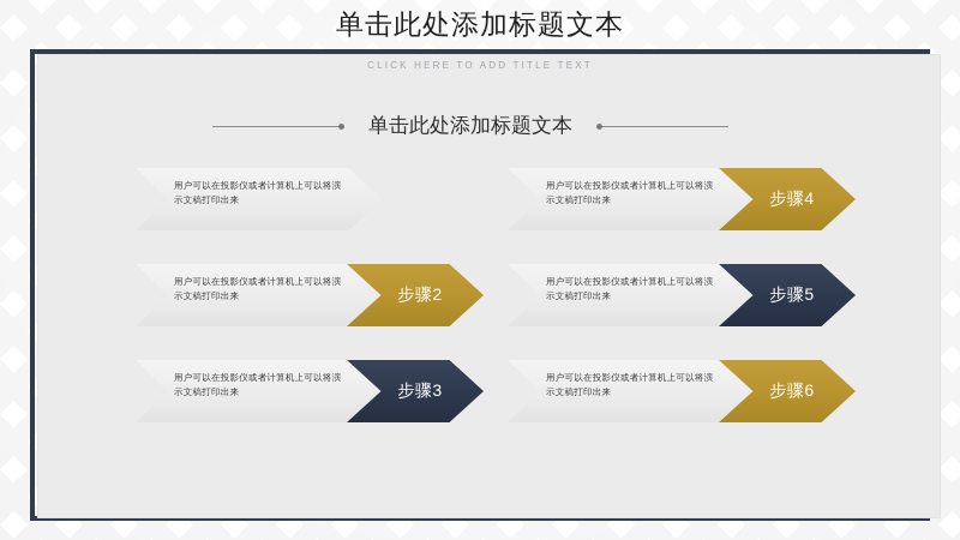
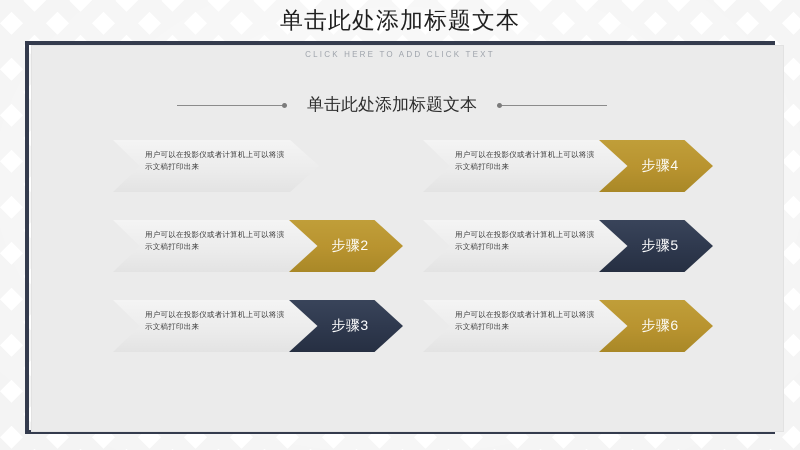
  单击此处添加标题文本
- CLICK HERE TO ADD TITLE TEXT
+ CLICK HERE TO ADD CLICK TEXT
  单击此处添加标题文本
  用户可以在投影仪或者计算机上可以将演示文稿打印出来
  用户可以在投影仪或者计算机上可以将演示文稿打印出来
  步骤2
  用户可以在投影仪或者计算机上可以将演示文稿打印出来
  步骤3
  用户可以在投影仪或者计算机上可以将演示文稿打印出来
  步骤4
  用户可以在投影仪或者计算机上可以将演示文稿打印出来
  步骤5
  用户可以在投影仪或者计算机上可以将演示文稿打印出来
  步骤6
